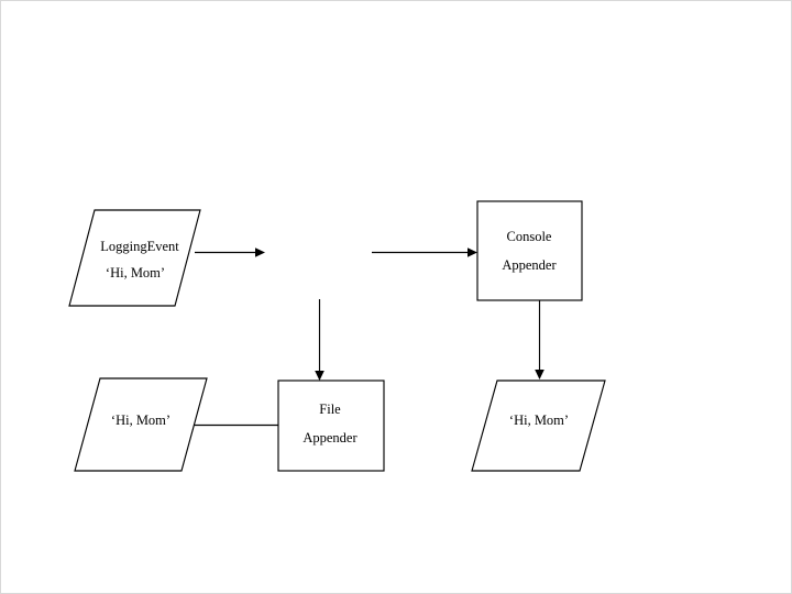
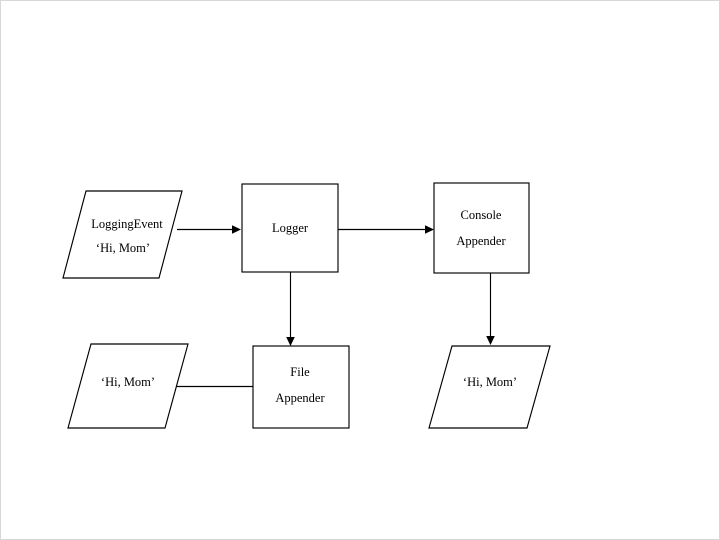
  LoggingEvent
  ‘Hi, Mom’
+ Logger
  Console
  Appender
  File
  Appender
  ‘Hi, Mom’
  ‘Hi, Mom’
